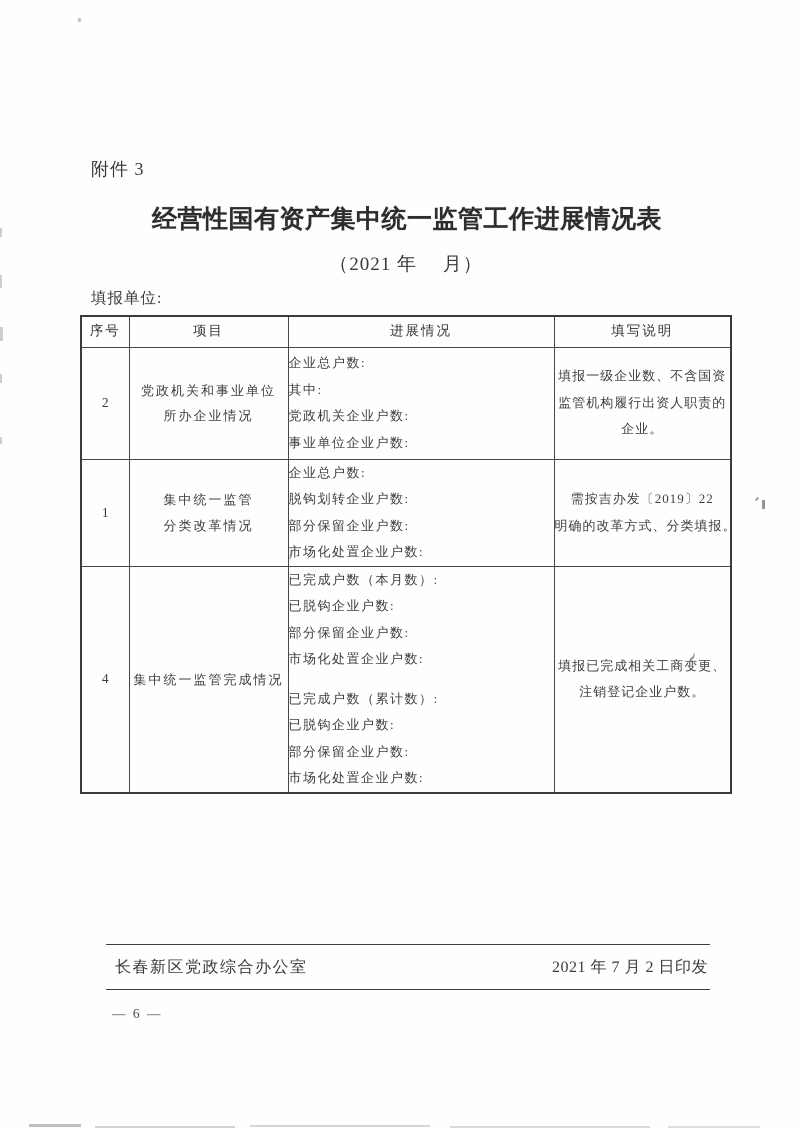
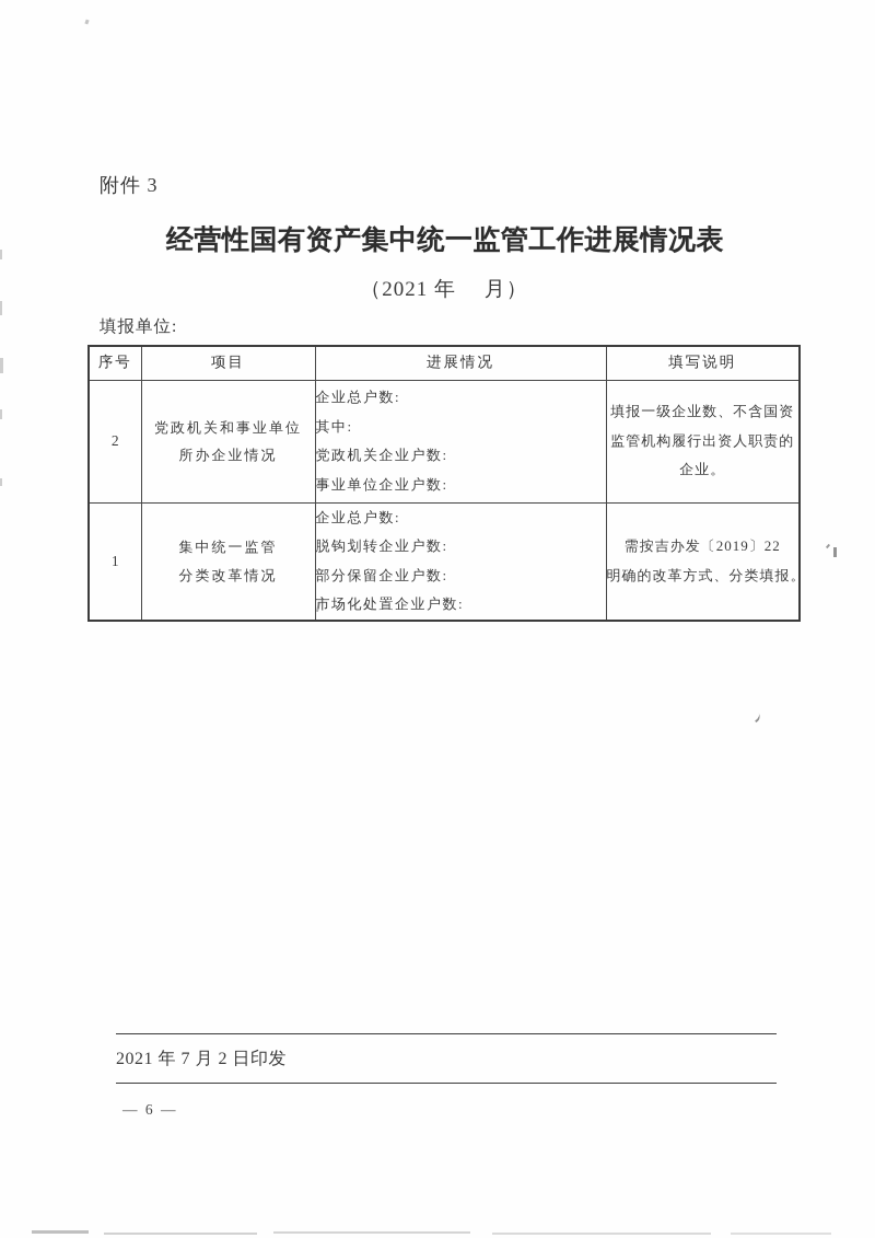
  附件 3
  经营性国有资产集中统一监管工作进展情况表
  （2021 年 月）
  填报单位:
  序号	项目	进展情况	填写说明
  2	党政机关和事业单位所办企业情况	企业总户数:其中:党政机关企业户数:事业单位企业户数:	填报一级企业数、不含国资监管机构履行出资人职责的企业。
  1	集中统一监管分类改革情况	企业总户数:脱钩划转企业户数:部分保留企业户数:市场化处置企业户数:	需按吉办发〔2019〕22明确的改革方式、分类填报。
- 4	集中统一监管完成情况	已完成户数（本月数）:已脱钩企业户数:部分保留企业户数:市场化处置企业户数: 已完成户数（累计数）:已脱钩企业户数:部分保留企业户数:市场化处置企业户数:	填报已完成相关工商变更、注销登记企业户数。
- 长春新区党政综合办公室
  2021 年 7 月 2 日印发
  — 6 —
